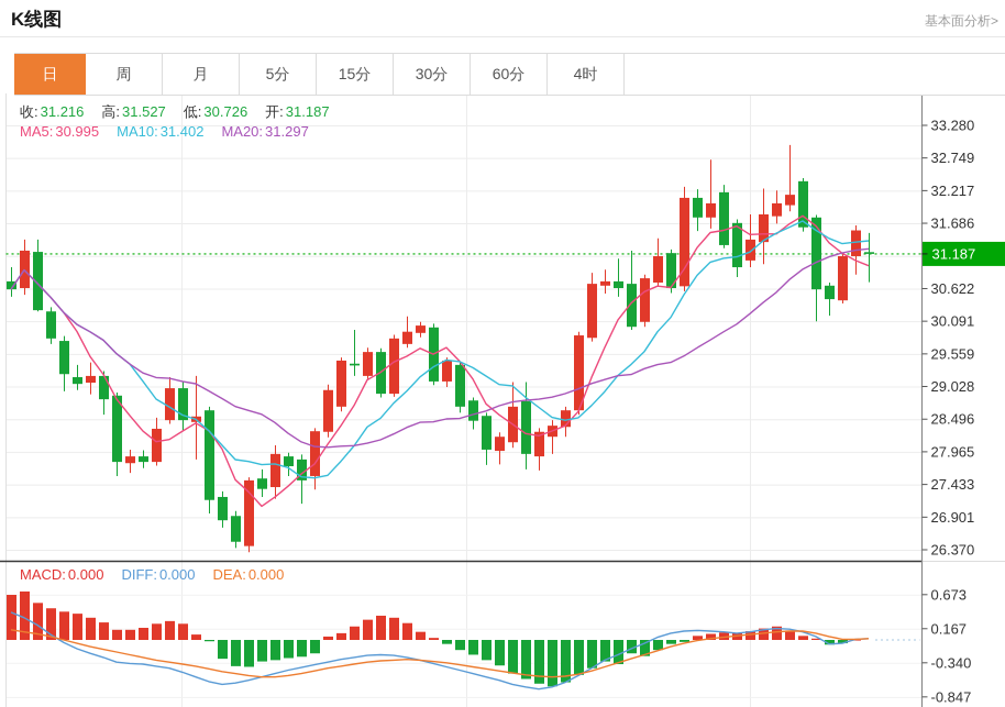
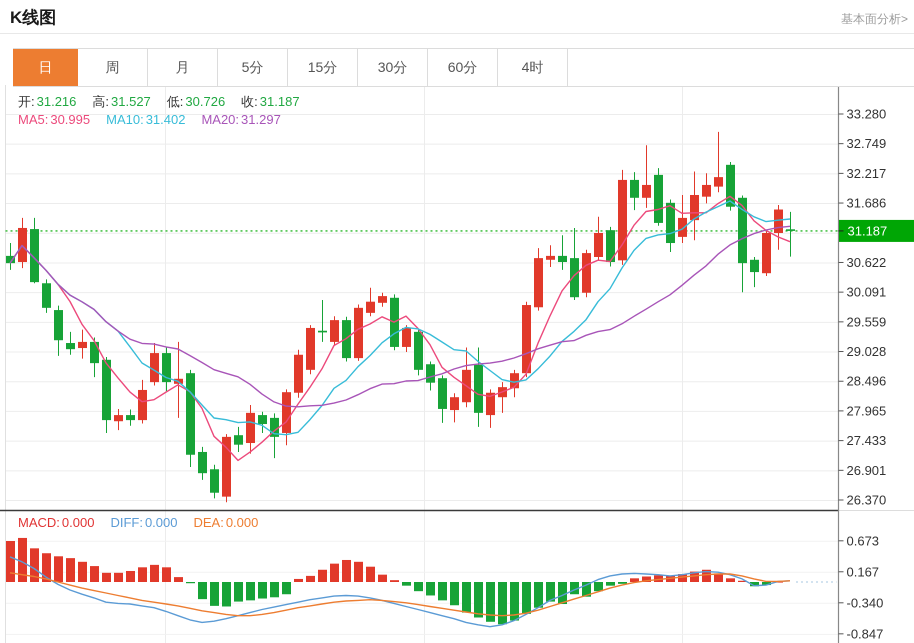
  33.280
  32.749
  32.217
  31.686
  30.622
  30.091
  29.559
  29.028
  28.496
  27.965
  27.433
  26.901
  26.370
  0.673
  0.167
  -0.340
  -0.847
  31.187
  K线图
  基本面分析>
  日
  周
  月
  5分
  15分
  30分
  60分
  4时
- 收: 31.216
+ 开: 31.216
  高: 31.527
  低: 30.726
- 开: 31.187
+ 收: 31.187
  MA5: 30.995
  MA10: 31.402
  MA20: 31.297
  MACD: 0.000
  DIFF: 0.000
  DEA: 0.000
